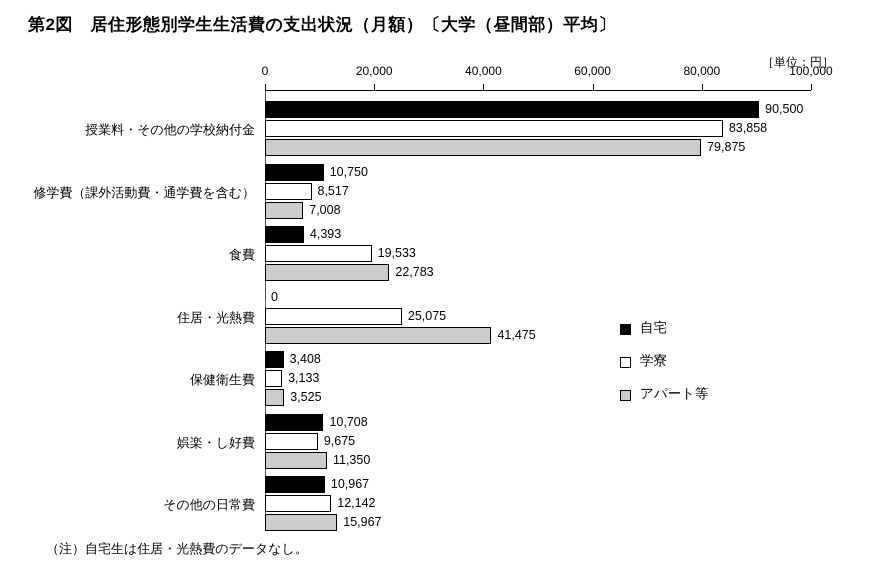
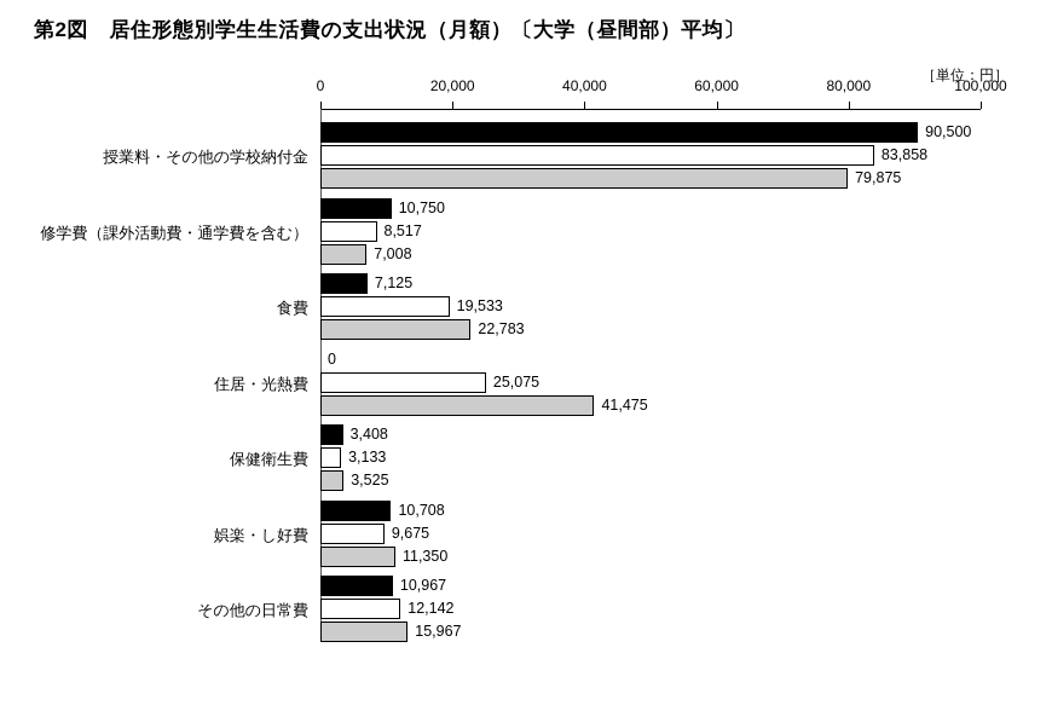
  第2図 居住形態別学生生活費の支出状況（月額）〔大学（昼間部）平均〕
  ［単位：円］
  授業料・その他の学校納付金
  修学費（課外活動費・通学費を含む）
  食費
  住居・光熱費
  保健衛生費
  娯楽・し好費
  その他の日常費
  0
  20,000
  40,000
  60,000
  80,000
  100,000
  90,500
  83,858
  79,875
  10,750
  8,517
  7,008
- 4,393
+ 7,125
  19,533
  22,783
  0
  25,075
  41,475
  3,408
  3,133
  3,525
  10,708
  9,675
  11,350
  10,967
  12,142
  15,967
- 自宅
- 学寮
- アパート等
- （注）自宅生は住居・光熱費のデータなし。
